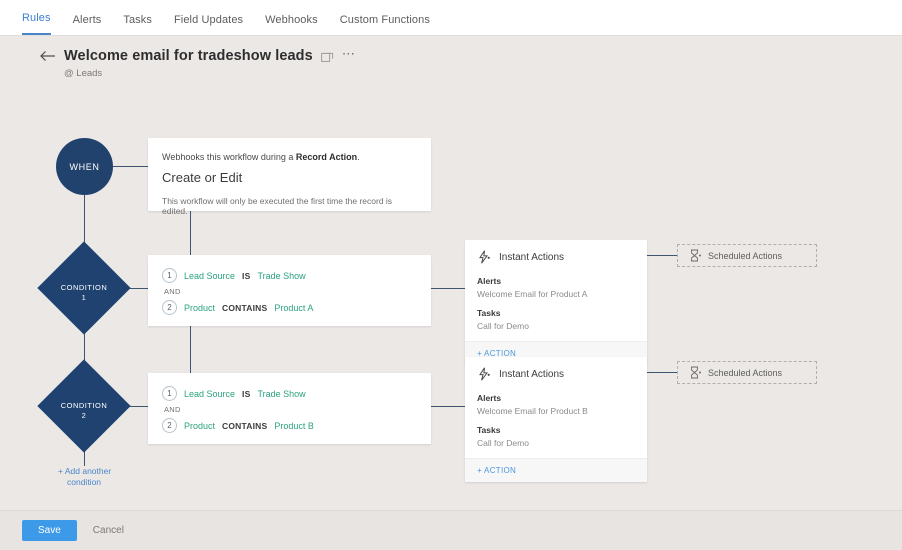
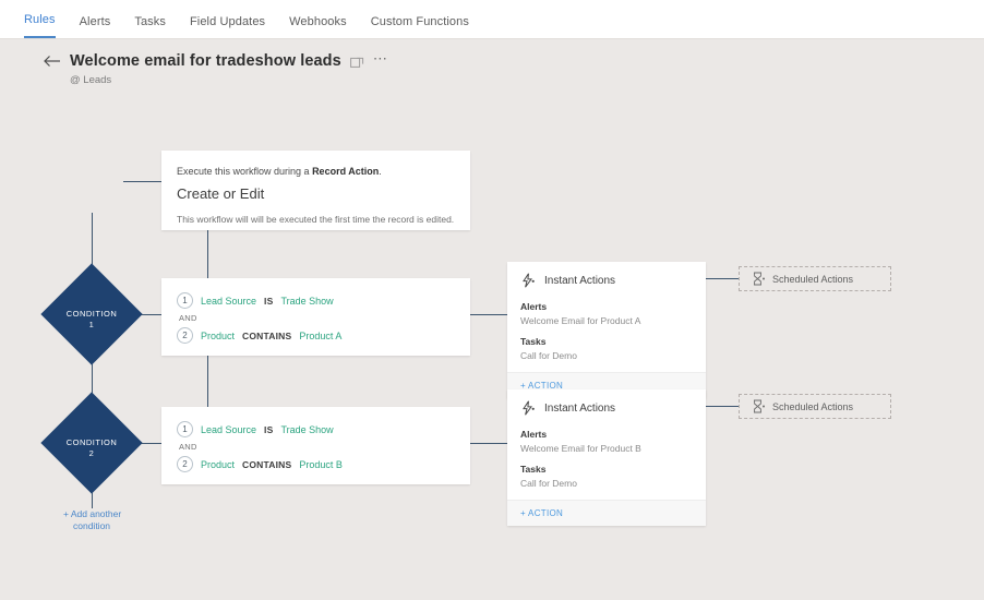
  Rules
  Alerts
  Tasks
  Field Updates
  Webhooks
  Custom Functions
  Welcome email for tradeshow leads
  ⋯
  @ Leads
- WHEN
- Webhooks this workflow during a Record Action.
+ Execute this workflow during a Record Action.
  Create or Edit
- This workflow will only be executed the first time the record is edited.
+ This workflow will will be executed the first time the record is edited.
  CONDITION
  1
  1
  Lead Source
  IS
  Trade Show
  AND
  2
  Product
  CONTAINS
  Product A
  Instant Actions
  Alerts
  Welcome Email for Product A
  Tasks
  Call for Demo
  + ACTION
  Scheduled Actions
  CONDITION
  2
  1
  Lead Source
  IS
  Trade Show
  AND
  2
  Product
  CONTAINS
  Product B
  Instant Actions
  Alerts
  Welcome Email for Product B
  Tasks
  Call for Demo
  + ACTION
  Scheduled Actions
  + Add another
  condition
- Save
- Cancel
